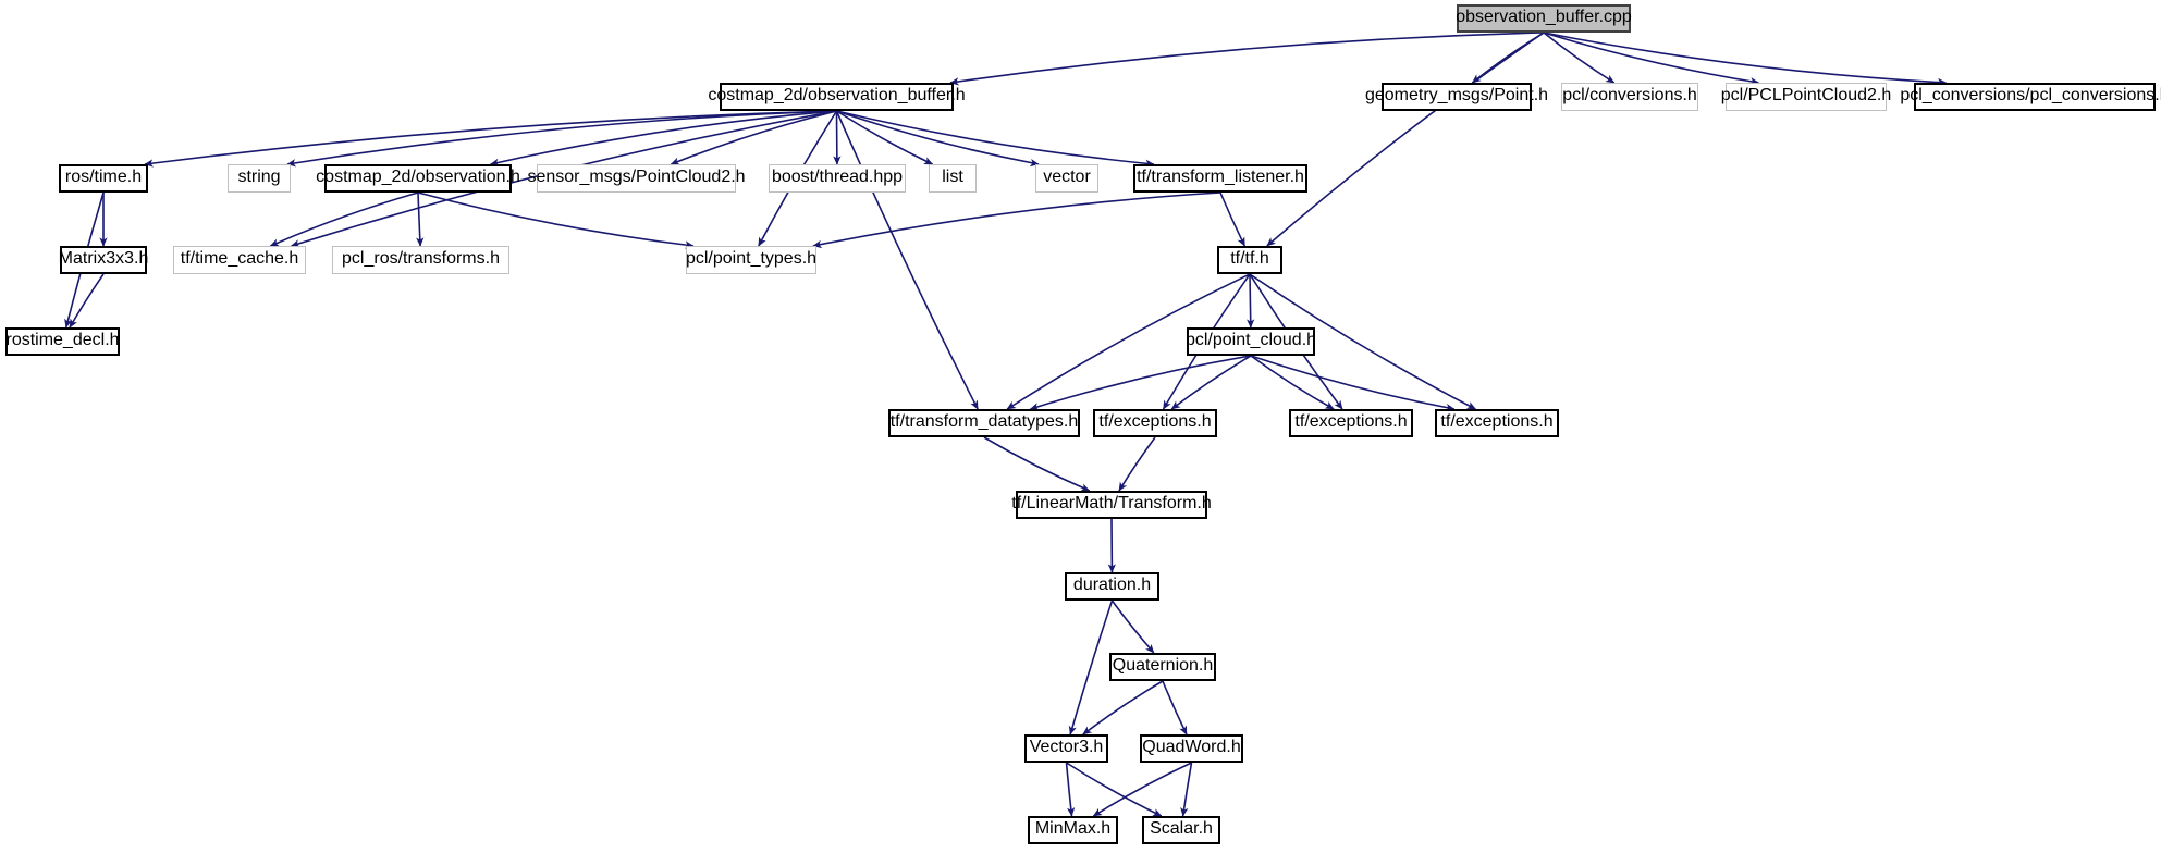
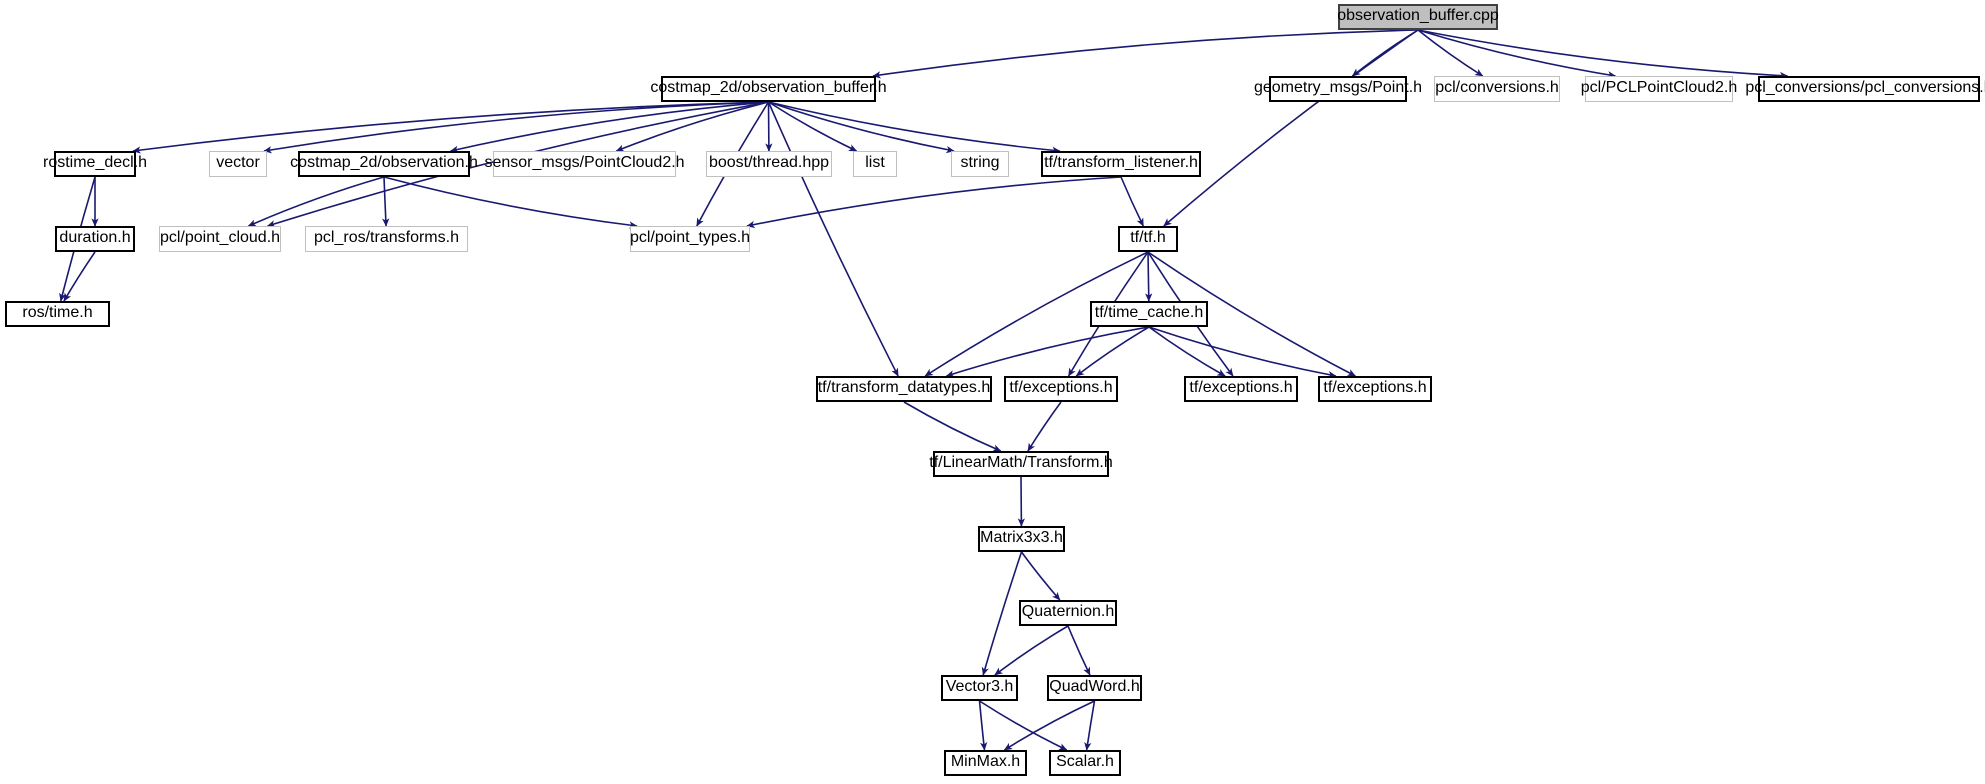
  observation_buffer.cpp
  geometry_msgs/Point.h
  pcl/conversions.h
  pcl/PCLPointCloud2.h
  pcl_conversions/pcl_conversions.
  costmap_2d/observation_buffer.h
- ros/time.h
+ rostime_decl.h
- string
+ vector
  costmap_2d/observation.h
  sensor_msgs/PointCloud2.h
  boost/thread.hpp
  list
- vector
+ string
  tf/transform_listener.h
- Matrix3x3.h
+ duration.h
- tf/time_cache.h
+ pcl/point_cloud.h
  pcl_ros/transforms.h
  pcl/point_types.h
  tf/tf.h
- rostime_decl.h
+ ros/time.h
- pcl/point_cloud.h
+ tf/time_cache.h
  tf/transform_datatypes.h
  tf/exceptions.h
  tf/exceptions.h
  tf/exceptions.h
  tf/LinearMath/Transform.h
- duration.h
+ Matrix3x3.h
  Quaternion.h
  Vector3.h
  QuadWord.h
  MinMax.h
  Scalar.h
